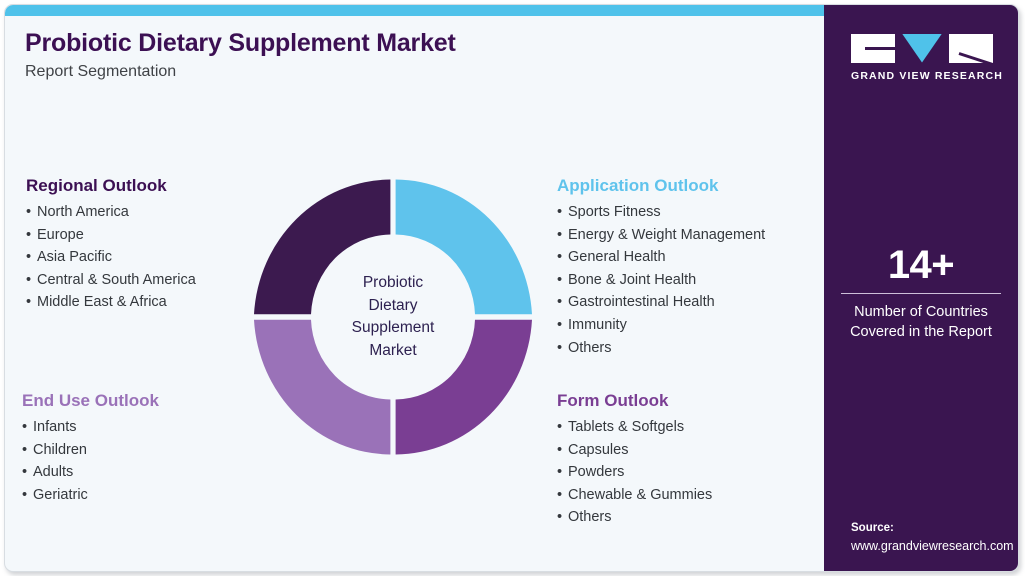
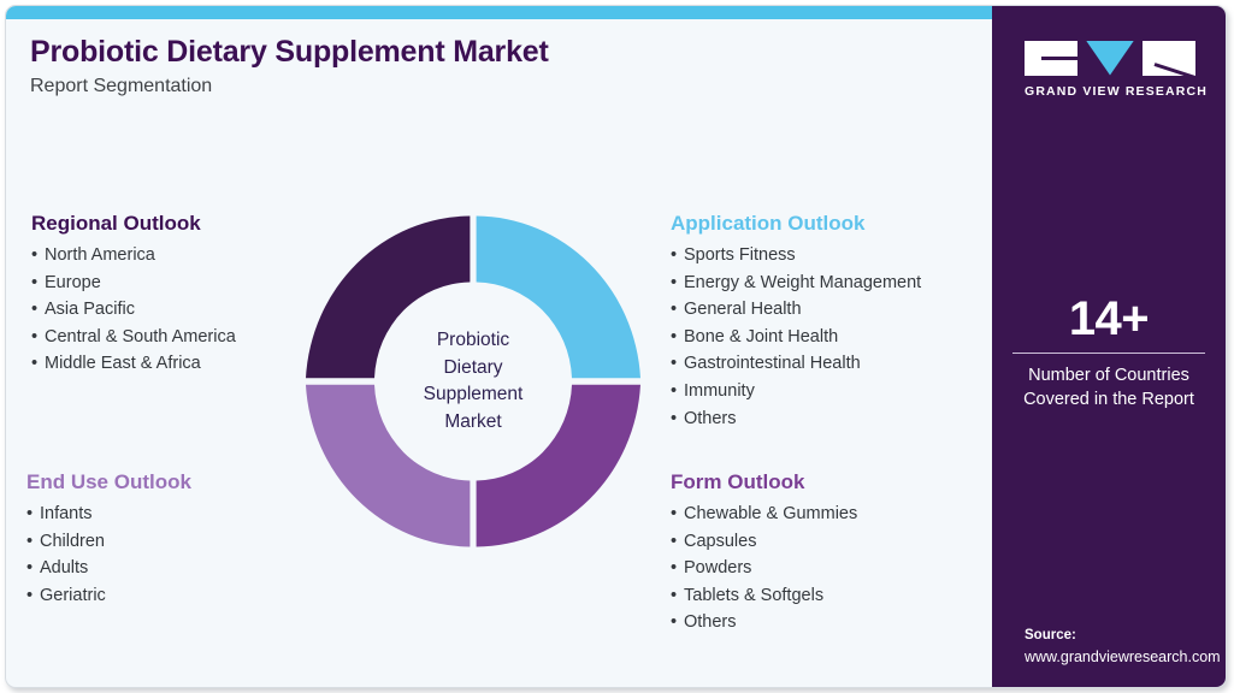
  Probiotic Dietary Supplement Market
  Report Segmentation
  Regional Outlook
  • North America
  • Europe
  • Asia Pacific
  • Central & South America
  • Middle East & Africa
  End Use Outlook
  • Infants
  • Children
  • Adults
  • Geriatric
  Application Outlook
  • Sports Fitness
  • Energy & Weight Management
  • General Health
  • Bone & Joint Health
  • Gastrointestinal Health
  • Immunity
  • Others
  Form Outlook
- • Tablets & Softgels
+ • Chewable & Gummies
  • Capsules
  • Powders
- • Chewable & Gummies
+ • Tablets & Softgels
  • Others
  Probiotic
  Dietary
  Supplement
  Market
  GRAND VIEW RESEARCH
  14+
  Number of Countries
  Covered in the Report
  Source:
  www.grandviewresearch.com
